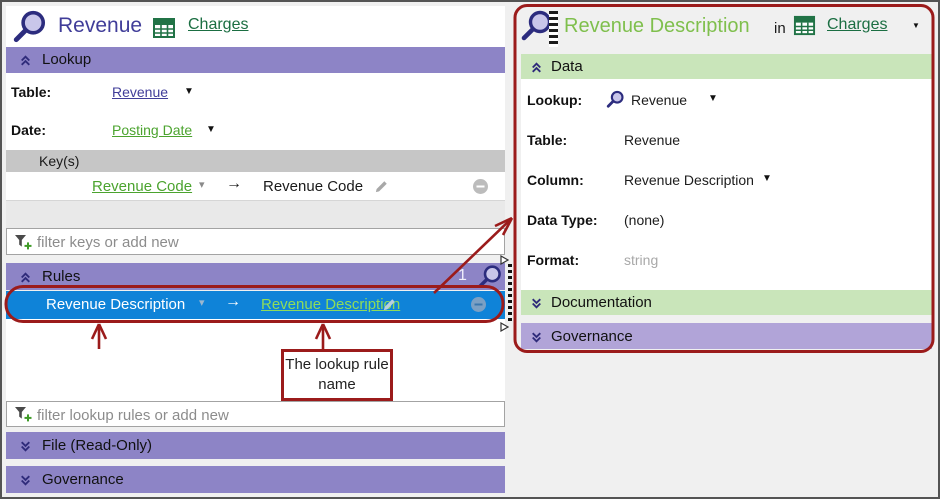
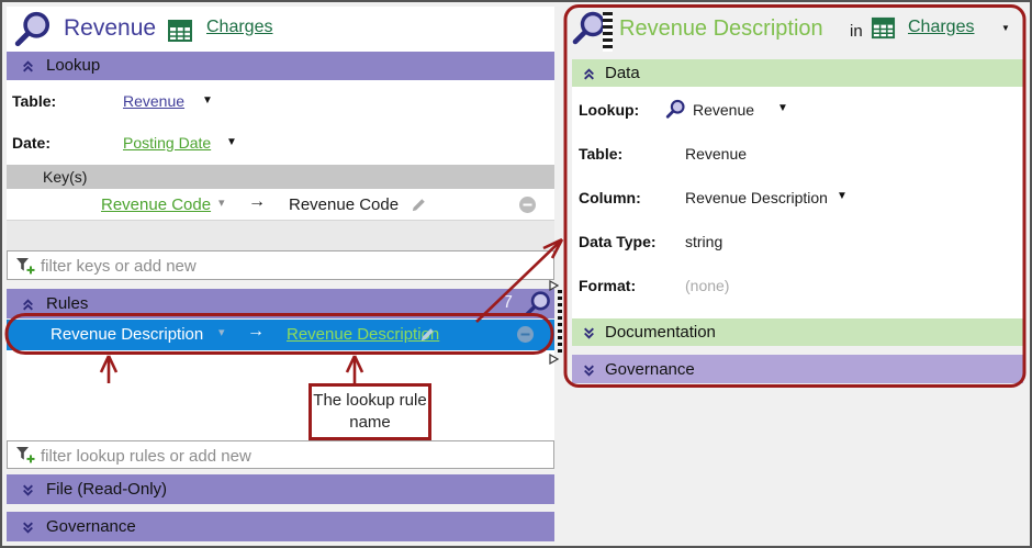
  Revenue
  Charges
  Lookup
  Table:
  Revenue
  ▼
  Date:
  Posting Date
  ▼
  Key(s)
  Revenue Code
  ▾
  →
  Revenue Code
  filter keys or add new
  Rules
- 1
+ 7
  Revenue Description
  ▾
  →
  Revenue Descriptin
  The lookup rule name
  filter lookup rules or add new
  File (Read-Only)
  Governance
  Revenue Description
  in
  Charges
  ▼
  Data
  Lookup:
  Revenue
  ▼
  Table:
  Revenue
  Column:
  Revenue Description
  ▼
  Data Type:
- (none)
+ string
  Format:
- string
+ (none)
  Documentation
  Governance
